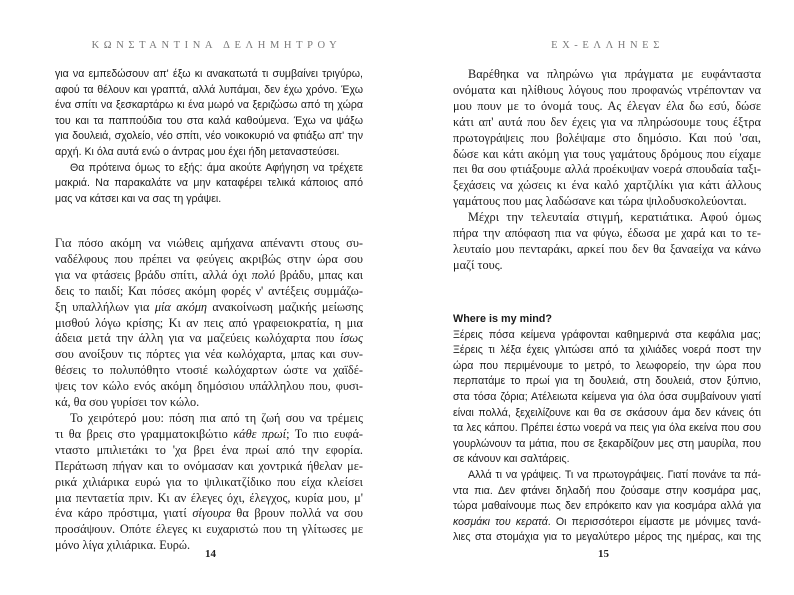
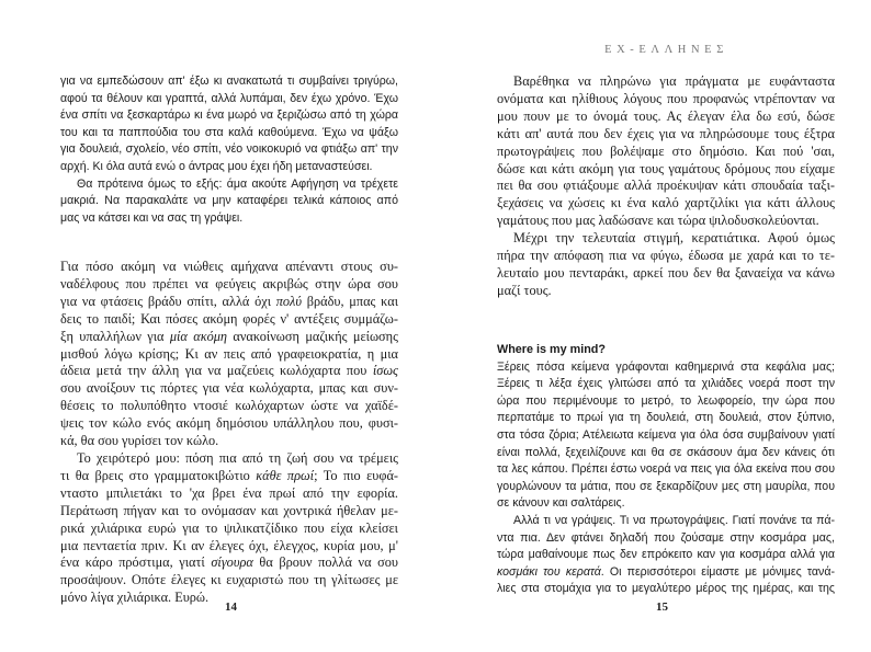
- ΚΩΝΣΤΑΝΤΙΝΑ ΔΕΛΗΜΗΤΡΟΥ
  για να εμπεδώσουν απ' έξω κι ανακατωτά τι συμβαίνει τριγύρω,
  αφού τα θέλουν και γραπτά, αλλά λυπάμαι, δεν έχω χρόνο. Έχω
  ένα σπίτι να ξεσκαρτάρω κι ένα μωρό να ξεριζώσω από τη χώρα
  του και τα παππούδια του στα καλά καθούμενα. Έχω να ψάξω
  για δουλειά, σχολείο, νέο σπίτι, νέο νοικοκυριό να φτιάξω απ' την
  αρχή. Κι όλα αυτά ενώ ο άντρας μου έχει ήδη μεταναστεύσει.
  Θα πρότεινα όμως το εξής: άμα ακούτε Αφήγηση να τρέχετε
  μακριά. Να παρακαλάτε να μην καταφέρει τελικά κάποιος από
  μας να κάτσει και να σας τη γράψει.
  Για πόσο ακόμη να νιώθεις αμήχανα απέναντι στους συ-
  ναδέλφους που πρέπει να φεύγεις ακριβώς στην ώρα σου
  για να φτάσεις βράδυ σπίτι, αλλά όχι πολύ βράδυ, μπας και
  δεις το παιδί; Και πόσες ακόμη φορές ν' αντέξεις συμμάζω-
  ξη υπαλλήλων για μία ακόμη ανακοίνωση μαζικής μείωσης
  μισθού λόγω κρίσης; Κι αν πεις από γραφειοκρατία, η μια
  άδεια μετά την άλλη για να μαζεύεις κωλόχαρτα που ίσως
  σου ανοίξουν τις πόρτες για νέα κωλόχαρτα, μπας και συν-
  θέσεις το πολυπόθητο ντοσιέ κωλόχαρτων ώστε να χαϊδέ-
  ψεις τον κώλο ενός ακόμη δημόσιου υπάλληλου που, φυσι-
  κά, θα σου γυρίσει τον κώλο.
  Το χειρότερό μου: πόση πια από τη ζωή σου να τρέμεις
  τι θα βρεις στο γραμματοκιβώτιο κάθε πρωί; Το πιο ευφά-
  νταστο μπιλιετάκι το 'χα βρει ένα πρωί από την εφορία.
  Περάτωση πήγαν και το ονόμασαν και χοντρικά ήθελαν με-
  ρικά χιλιάρικα ευρώ για το ψιλικατζίδικο που είχα κλείσει
  μια πενταετία πριν. Κι αν έλεγες όχι, έλεγχος, κυρία μου, μ'
  ένα κάρο πρόστιμα, γιατί σίγουρα θα βρουν πολλά να σου
  προσάψουν. Οπότε έλεγες κι ευχαριστώ που τη γλίτωσες με
  μόνο λίγα χιλιάρικα. Ευρώ.
  14
  ΕΧ-ΕΛΛΗΝΕΣ
  Βαρέθηκα να πληρώνω για πράγματα με ευφάνταστα
  ονόματα και ηλίθιους λόγους που προφανώς ντρέπονταν να
  μου πουν με το όνομά τους. Ας έλεγαν έλα δω εσύ, δώσε
  κάτι απ' αυτά που δεν έχεις για να πληρώσουμε τους έξτρα
  πρωτογράψεις που βολέψαμε στο δημόσιο. Και πού 'σαι,
  δώσε και κάτι ακόμη για τους γαμάτους δρόμους που είχαμε
- πει θα σου φτιάξουμε αλλά προέκυψαν νοερά σπουδαία ταξι-
+ πει θα σου φτιάξουμε αλλά προέκυψαν κάτι σπουδαία ταξι-
  ξεχάσεις να χώσεις κι ένα καλό χαρτζιλίκι για κάτι άλλους
  γαμάτους που μας λαδώσανε και τώρα ψιλοδυσκολεύονται.
  Μέχρι την τελευταία στιγμή, κερατιάτικα. Αφού όμως
  πήρα την απόφαση πια να φύγω, έδωσα με χαρά και το τε-
  λευταίο μου πενταράκι, αρκεί που δεν θα ξαναείχα να κάνω
  μαζί τους.
  Where is my mind?
  Ξέρεις πόσα κείμενα γράφονται καθημερινά στα κεφάλια μας;
  Ξέρεις τι λέξα έχεις γλιτώσει από τα χιλιάδες νοερά ποστ την
  ώρα που περιμένουμε το μετρό, το λεωφορείο, την ώρα που
  περπατάμε το πρωί για τη δουλειά, στη δουλειά, στον ξύπνιο,
  στα τόσα ζόρια; Ατέλειωτα κείμενα για όλα όσα συμβαίνουν γιατί
  είναι πολλά, ξεχειλίζουνε και θα σε σκάσουν άμα δεν κάνεις ότι
  τα λες κάπου. Πρέπει έστω νοερά να πεις για όλα εκείνα που σου
  γουρλώνουν τα μάτια, που σε ξεκαρδίζουν μες στη μαυρίλα, που
  σε κάνουν και σαλτάρεις.
  Αλλά τι να γράψεις. Τι να πρωτογράψεις. Γιατί πονάνε τα πά-
  ντα πια. Δεν φτάνει δηλαδή που ζούσαμε στην κοσμάρα μας,
  τώρα μαθαίνουμε πως δεν επρόκειτο καν για κοσμάρα αλλά για
  κοσμάκι του κερατά. Οι περισσότεροι είμαστε με μόνιμες τανά-
  λιες στα στομάχια για το μεγαλύτερο μέρος της ημέρας, και της
  15
